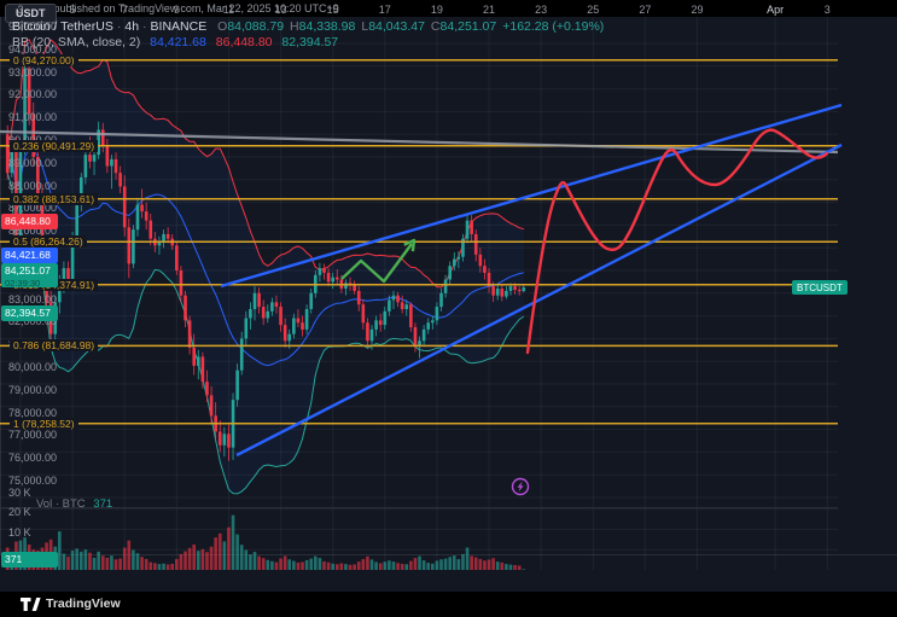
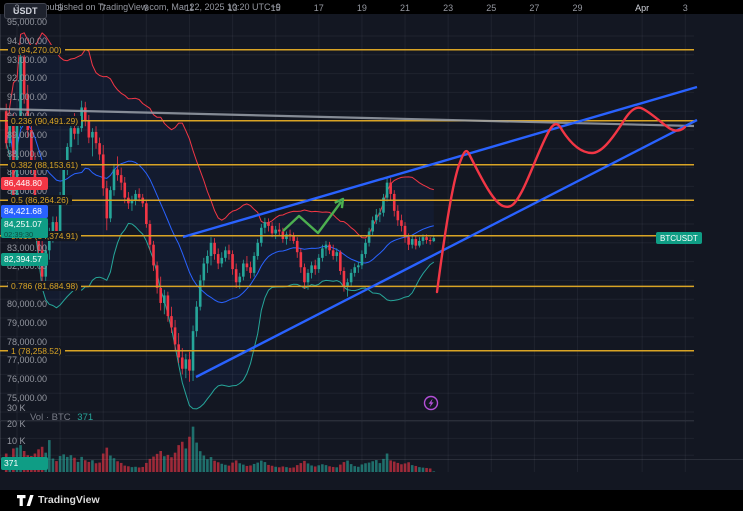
  published on TradingView.com, Mar 22, 2025 10:20 UTC+9
- Bitcoin / TetherUS · 4h · BINANCE O84,088.79 H84,338.98 L84,043.47 C84,251.07 +162.28 (+0.19%)
- BB (20, SMA, close, 2) 84,421.68 86,448.80 82,394.57
  Vol · BTC 371
  BTCUSDT
  USDT
  86,448.80
  84,421.68
  84,251.07
  02:39:30
  82,394.57
  371
  95,000.00
  94,000.00
  93,000.00
  92,000.00
  91,000.00
  89,000.00
  88,000.00
  87,000.00
  86,000.00
  83,000.00
  82,000.00
  80,000.00
  79,000.00
  78,000.00
  77,000.00
  76,000.00
  75,000.00
  30 K
  20 K
  10 K
  3
  5
  7
  9
  11
  13
  15
  17
  19
  21
  23
  25
  27
  29
  Apr
  3
  TradingView
  0 (94,270.00)
  0.236 (90,491.29)
  0.382 (88,153.61)
  0.5 (86,264.26)
  0.786 (81,684.98)
  1 (78,258.52)
